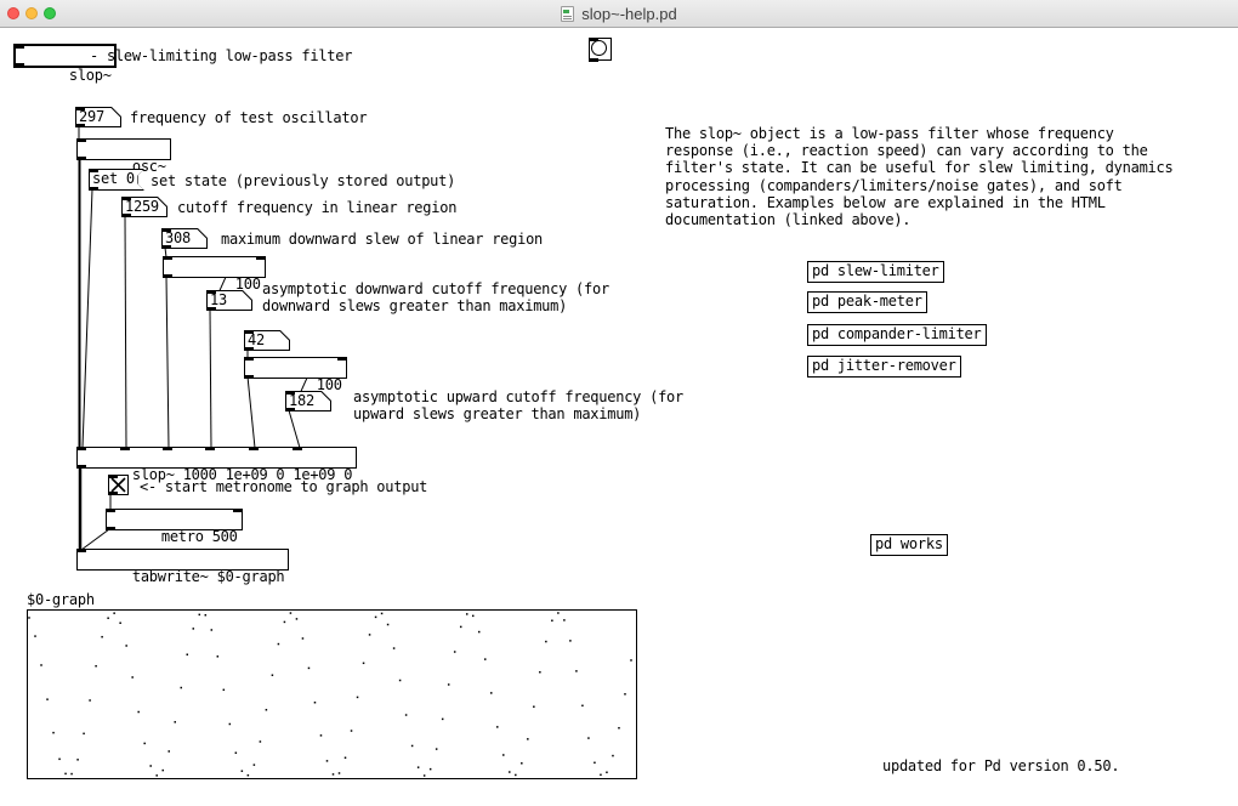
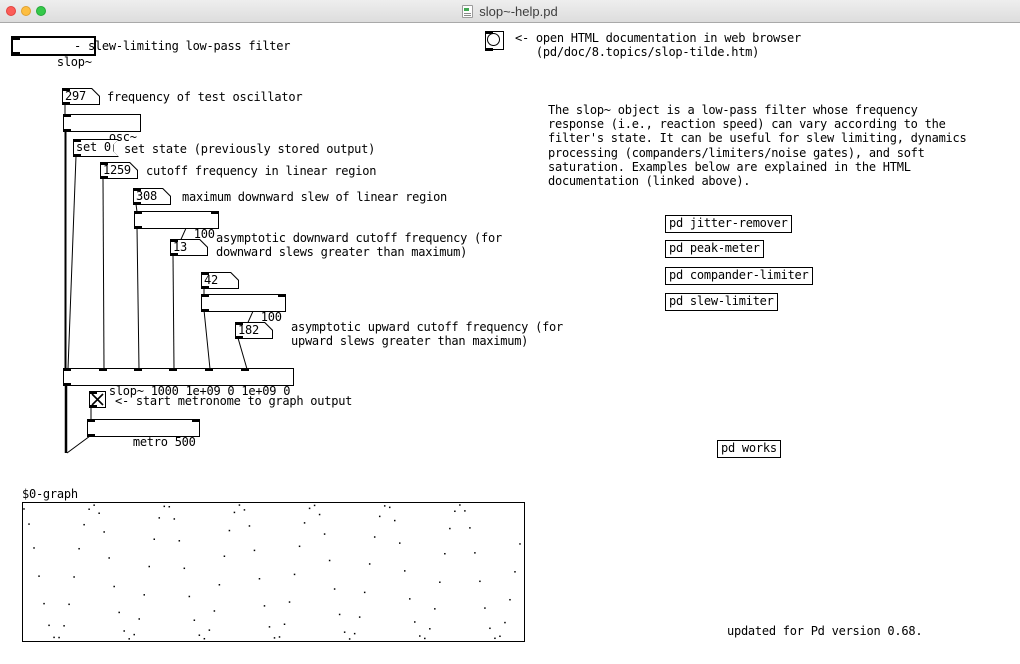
  slop~-help.pd
  slop~
  - slew-limiting low-pass filter
+ <- open HTML documentation in web browser
+ (pd/doc/8.topics/slop-tilde.htm)
  The slop~ object is a low-pass filter whose frequency
  response (i.e., reaction speed) can vary according to the
  filter's state. It can be useful for slew limiting, dynamics
  processing (companders/limiters/noise gates), and soft
  saturation. Examples below are explained in the HTML
  documentation (linked above).
  297
  frequency of test oscillator
  osc~
  set 0
  set state (previously stored output)
  1259
  cutoff frequency in linear region
  308
  maximum downward slew of linear region
  / 100
  13
  asymptotic downward cutoff frequency (for
  downward slews greater than maximum)
  42
  / 100
  182
  asymptotic upward cutoff frequency (for
  upward slews greater than maximum)
  slop~ 1000 1e+09 0 1e+09 0
  <- start metronome to graph output
  metro 500
- tabwrite~ $0-graph
- pd slew-limiter
+ pd jitter-remover
  pd peak-meter
  pd compander-limiter
- pd jitter-remover
+ pd slew-limiter
  pd works
  $0-graph
- updated for Pd version 0.50.
+ updated for Pd version 0.68.
